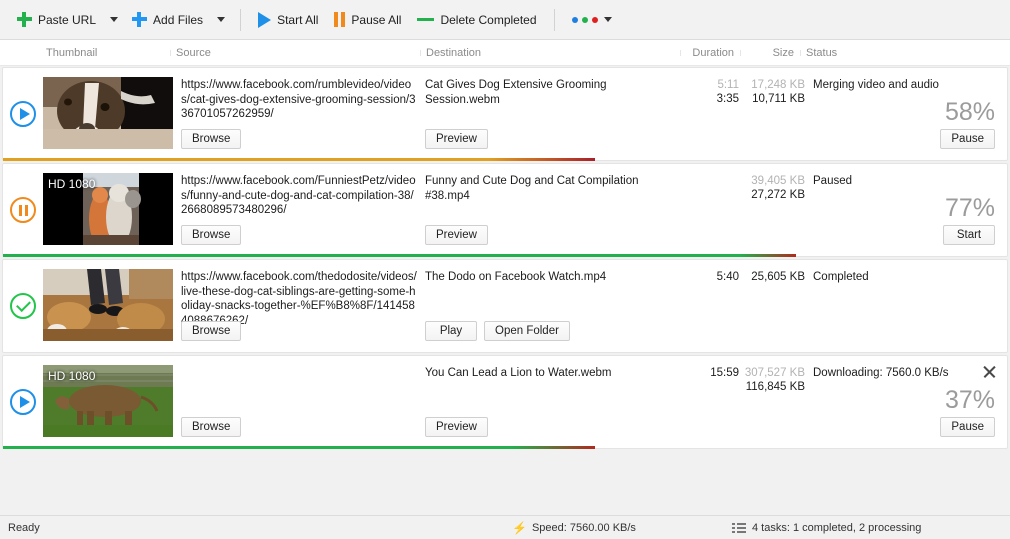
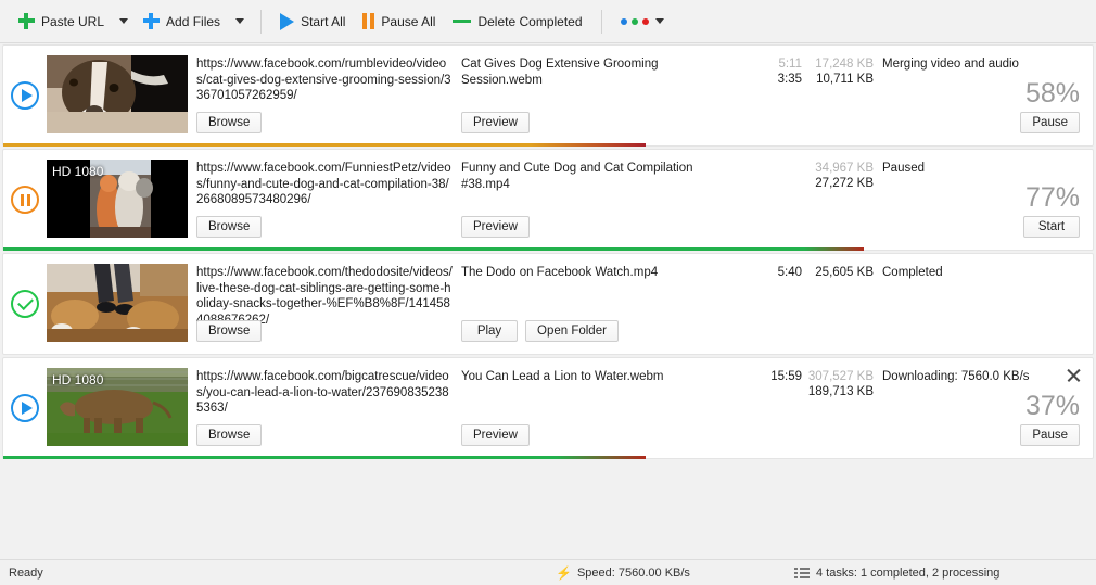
  Paste URL
  Add Files
  Start All
  Pause All
  Delete Completed
- Thumbnail
- Source
- Destination
- Duration
- Size
- Status
  https://www.facebook.com/rumblevideo/videos/cat-gives-dog-extensive-grooming-session/336701057262959/
  Browse
  Cat Gives Dog Extensive Grooming Session.webm
  Preview
  5:11
  3:35
  17,248 KB
  10,711 KB
  Merging video and audio
  58%
  Pause
  HD 1080
  https://www.facebook.com/FunniestPetz/videos/funny-and-cute-dog-and-cat-compilation-38/2668089573480296/
  Browse
  Funny and Cute Dog and Cat Compilation #38.mp4
  Preview
- 39,405 KB
+ 34,967 KB
  27,272 KB
  Paused
  77%
  Start
  https://www.facebook.com/thedodosite/videos/live-these-dog-cat-siblings-are-getting-some-holiday-snacks-together-%EF%B8%8F/1414582/
  Browse
  The Dodo on Facebook Watch.mp4
  Play
  Open Folder
  5:40
  25,605 KB
  Completed
  HD 1080
+ https://www.facebook.com/bigcatrescue/videos/you-can-lead-a-lion-to-water/2376908352385363/
  Browse
  You Can Lead a Lion to Water.webm
  Preview
  15:59
  307,527 KB
- 116,845 KB
+ 189,713 KB
  Downloading: 7560.0 KB/s
  37%
  Pause
  Ready
  ⚡
  Speed: 7560.00 KB/s
  4 tasks: 1 completed, 2 processing
